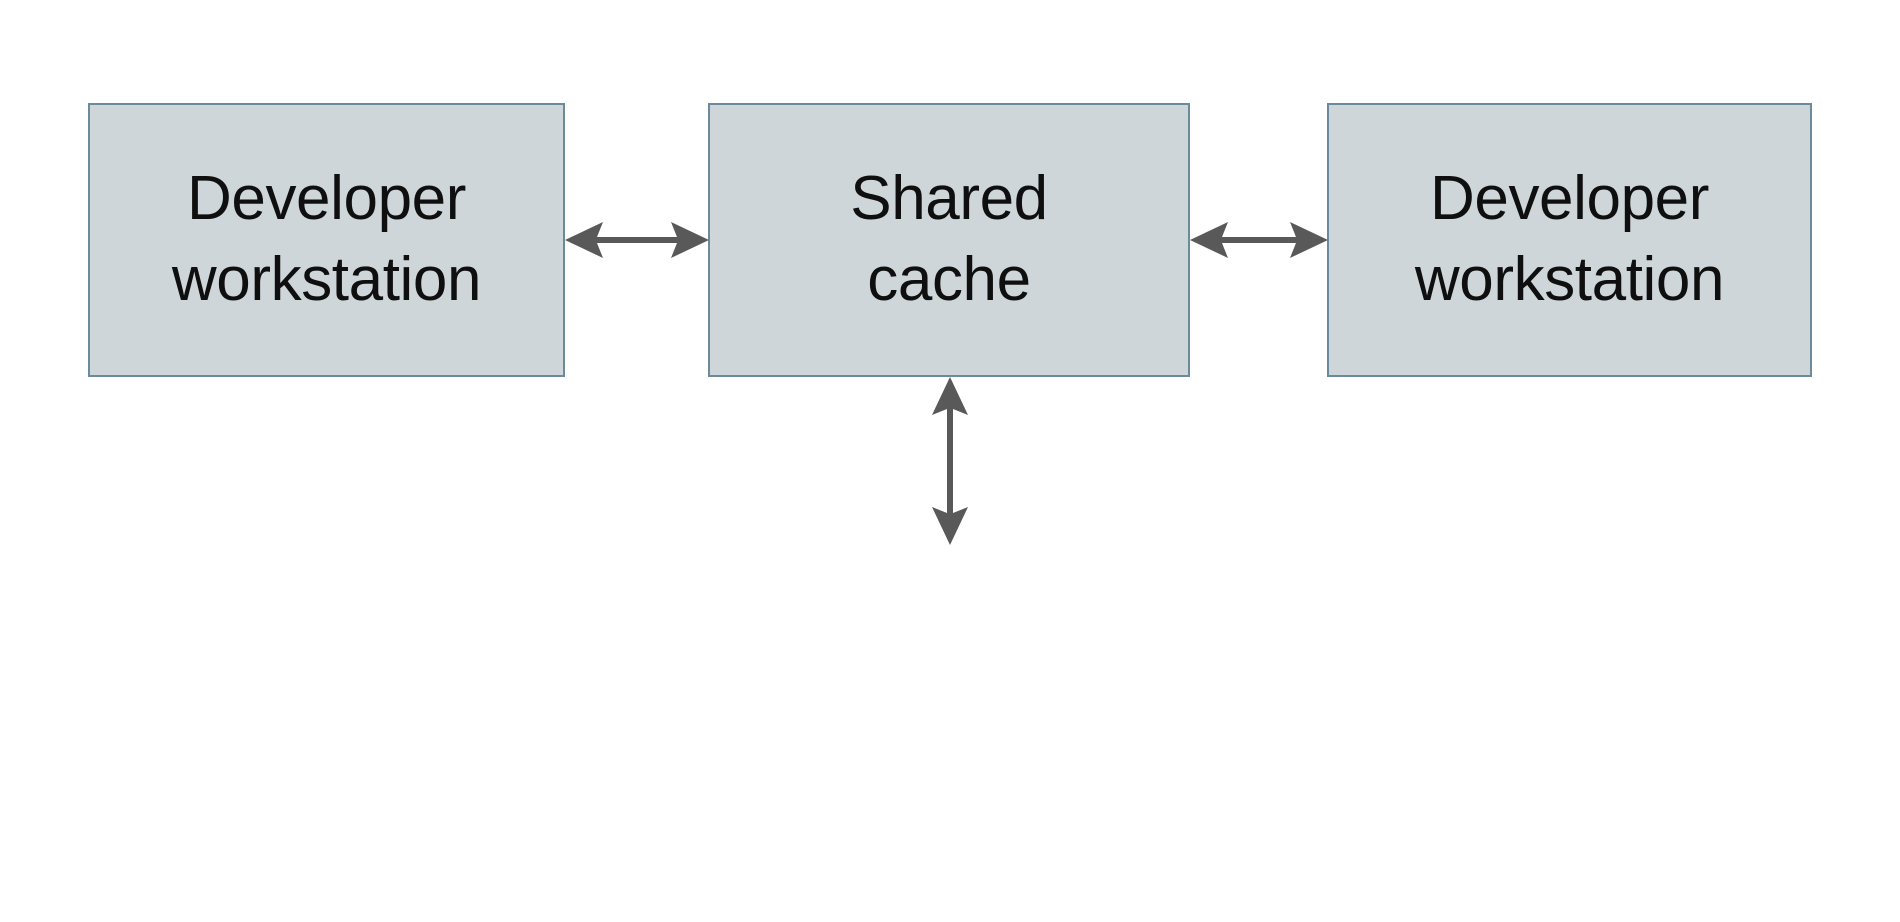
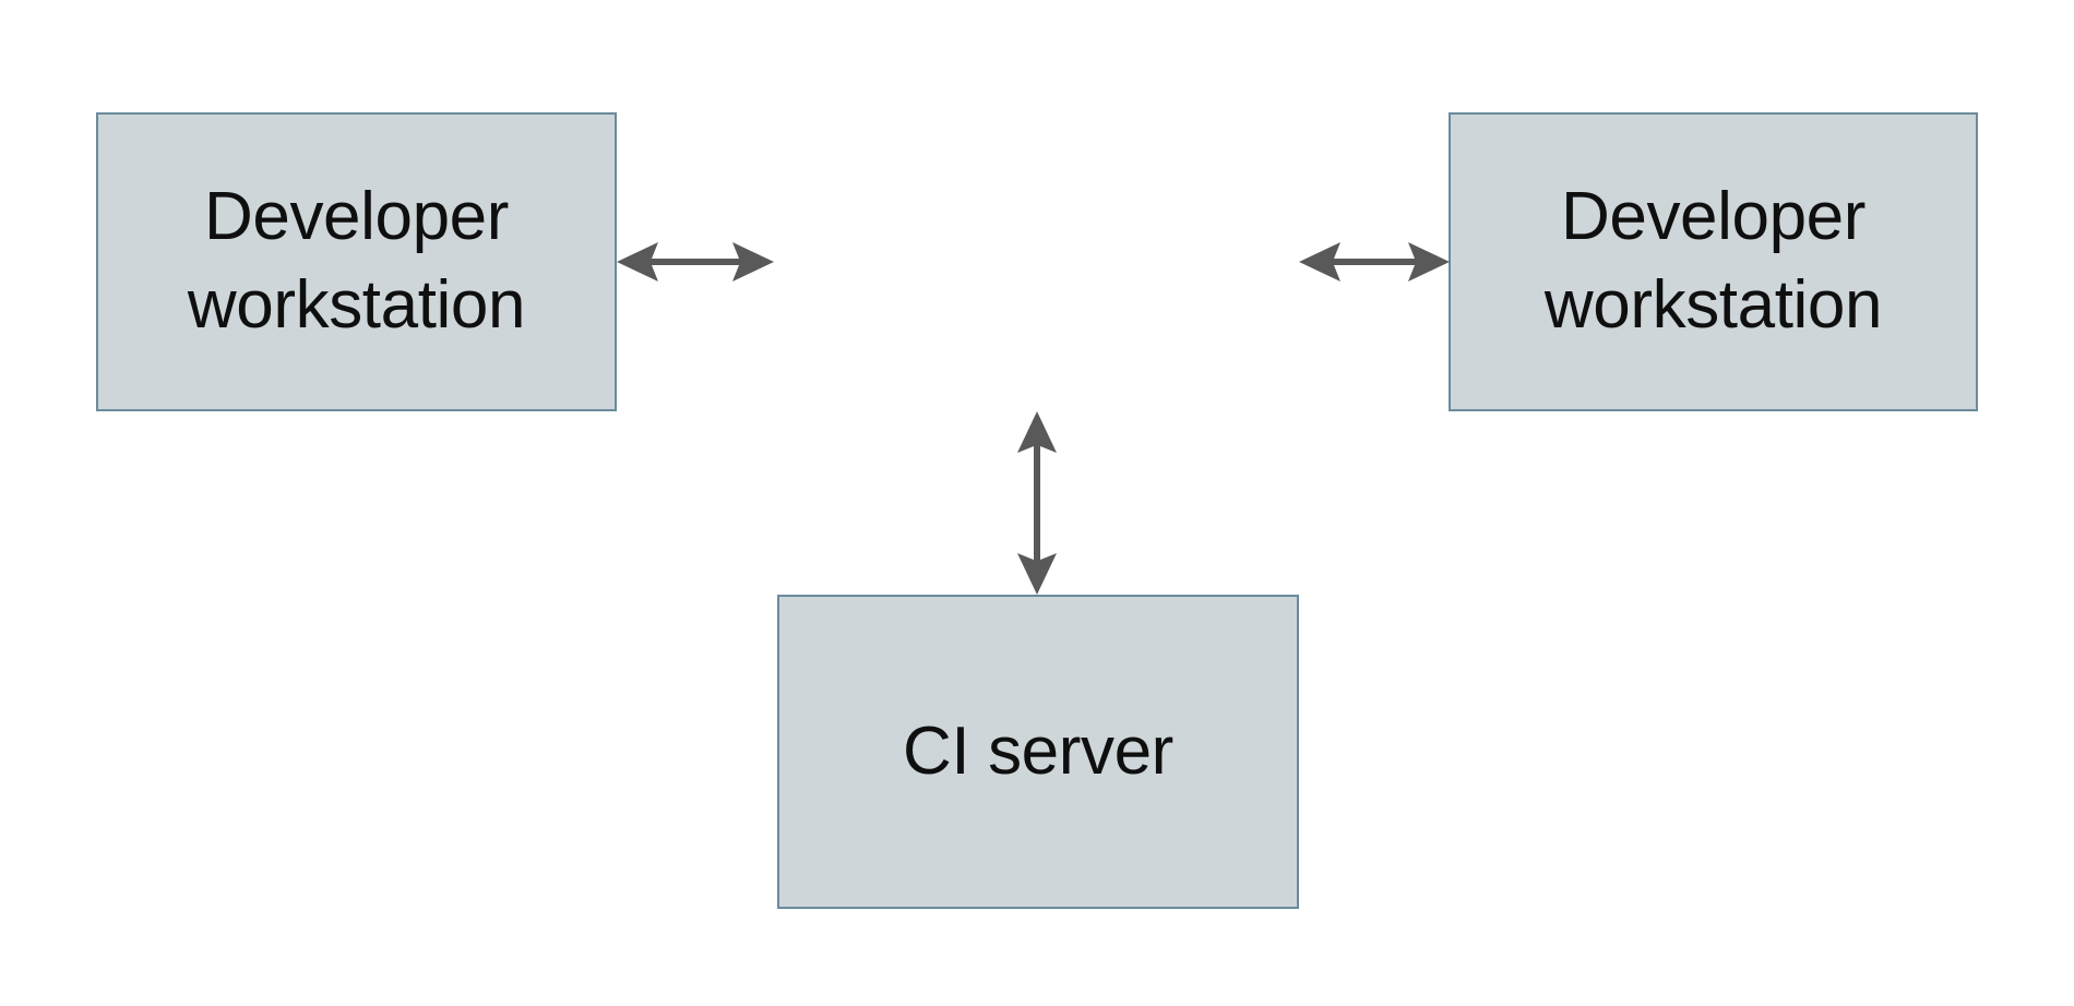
  Developer
  workstation
- Shared
- cache
  Developer
  workstation
+ CI server
